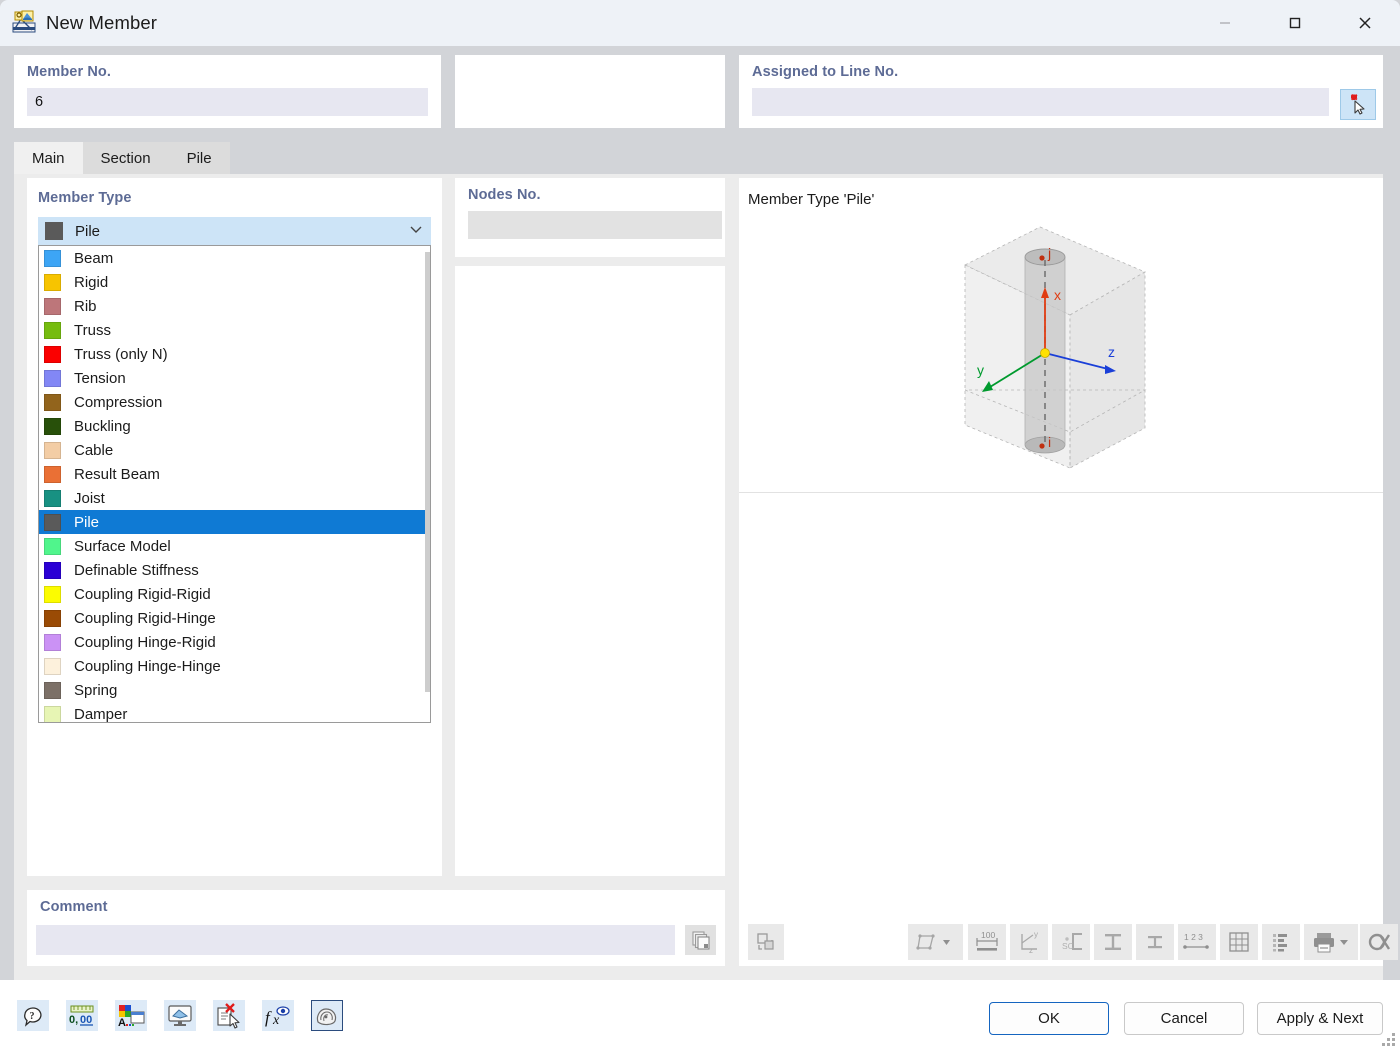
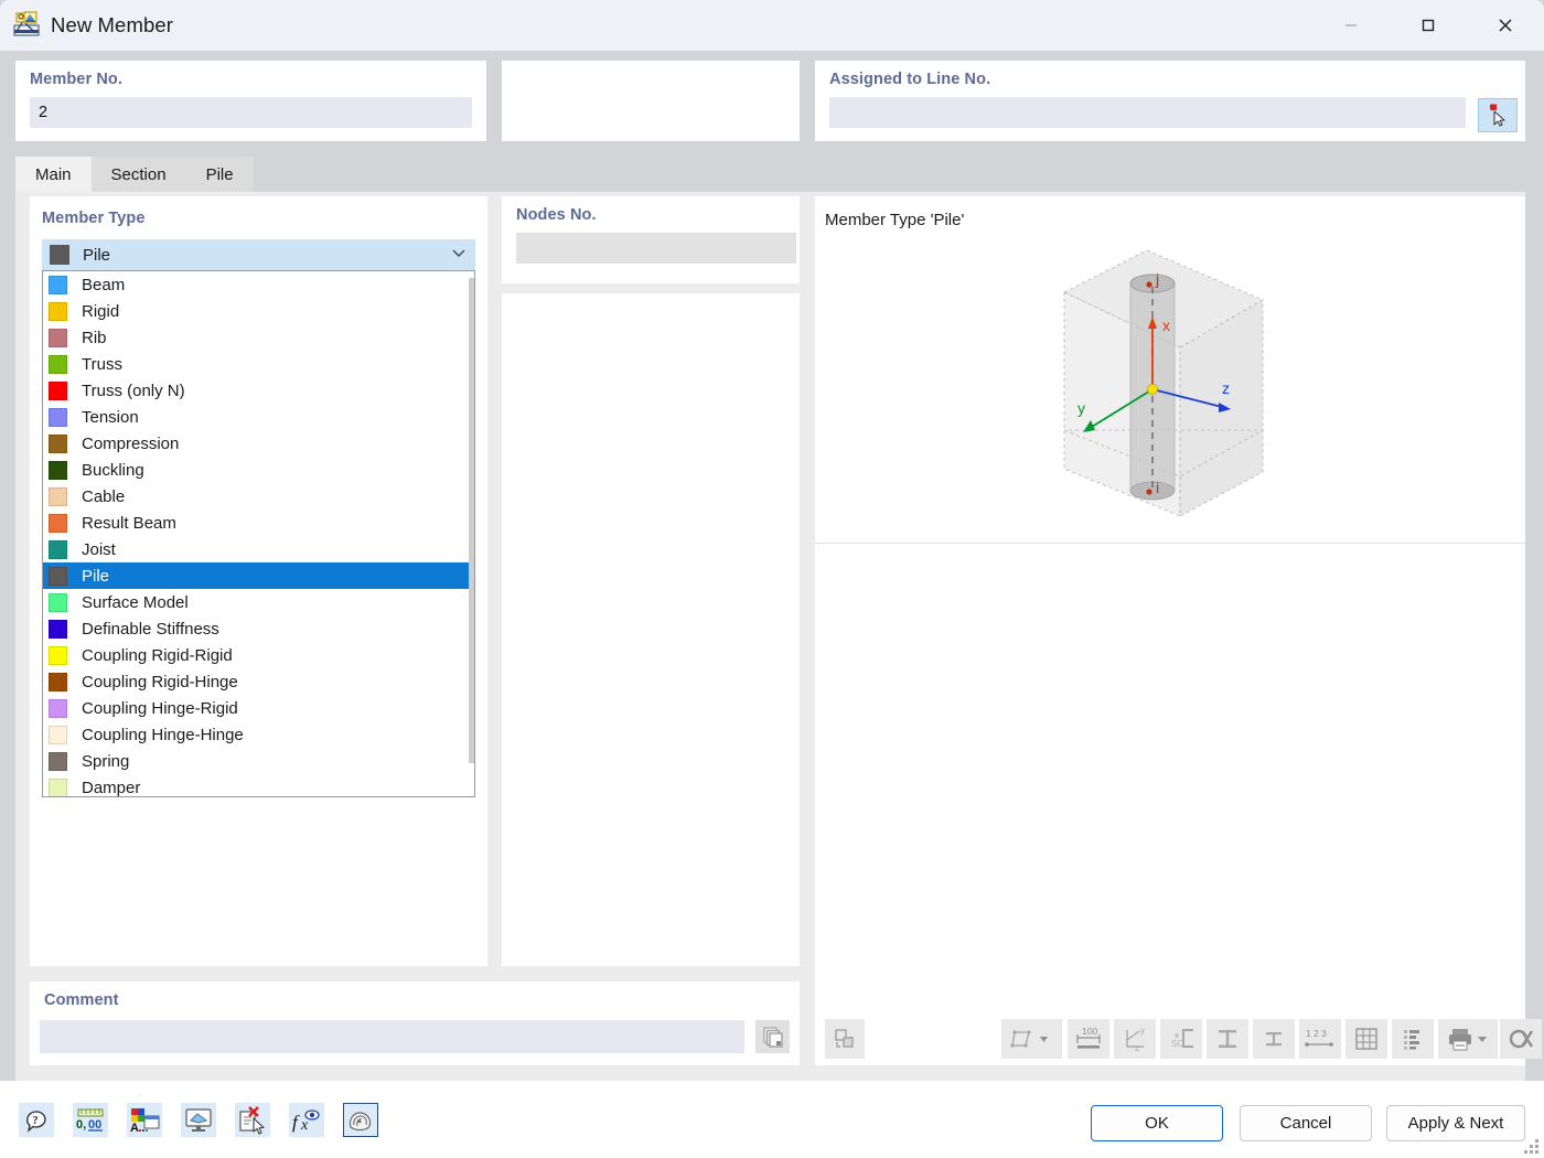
  New Member
  Member No.
- 6
+ 2
  Assigned to Line No.
  Main
  Section
  Pile
  Nodes No.
  Member Type
  Pile
  Beam
  Rigid
  Rib
  Truss
  Truss (only N)
  Tension
  Compression
  Buckling
  Cable
  Result Beam
  Joist
  Pile
  Surface Model
  Definable Stiffness
  Coupling Rigid-Rigid
  Coupling Rigid-Hinge
  Coupling Hinge-Rigid
  Coupling Hinge-Hinge
  Spring
  Damper
  Member Type 'Pile'
  x
  z
  y
  j
  i
  100
  y
  z
  SC
  1 2 3
  Comment
  ?
  0,
  00
  A
  f
  x
  OK
  Cancel
  Apply & Next
